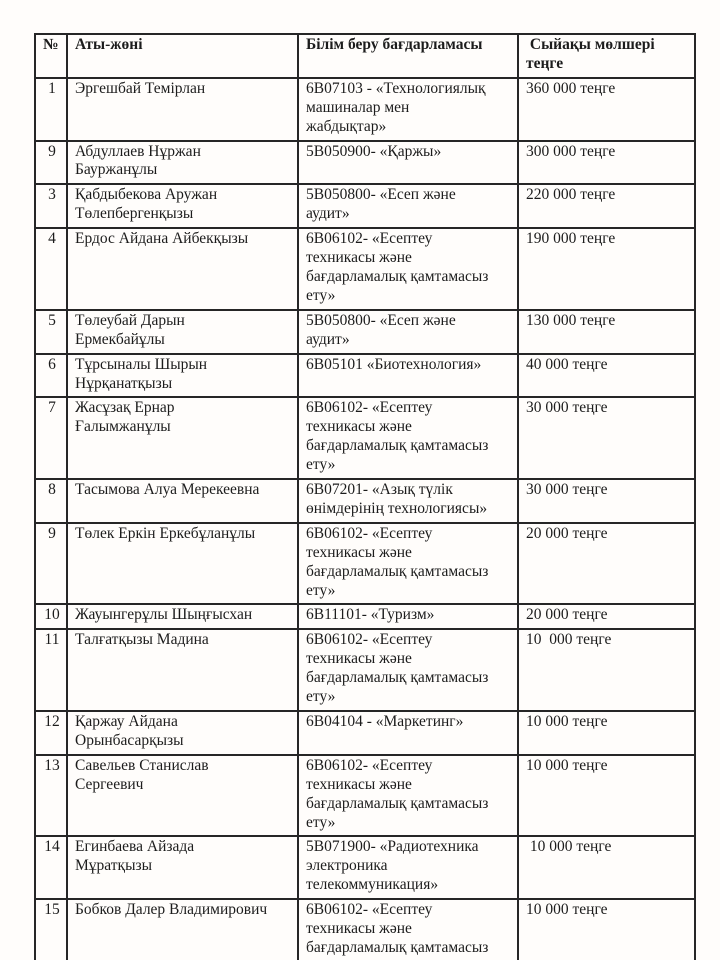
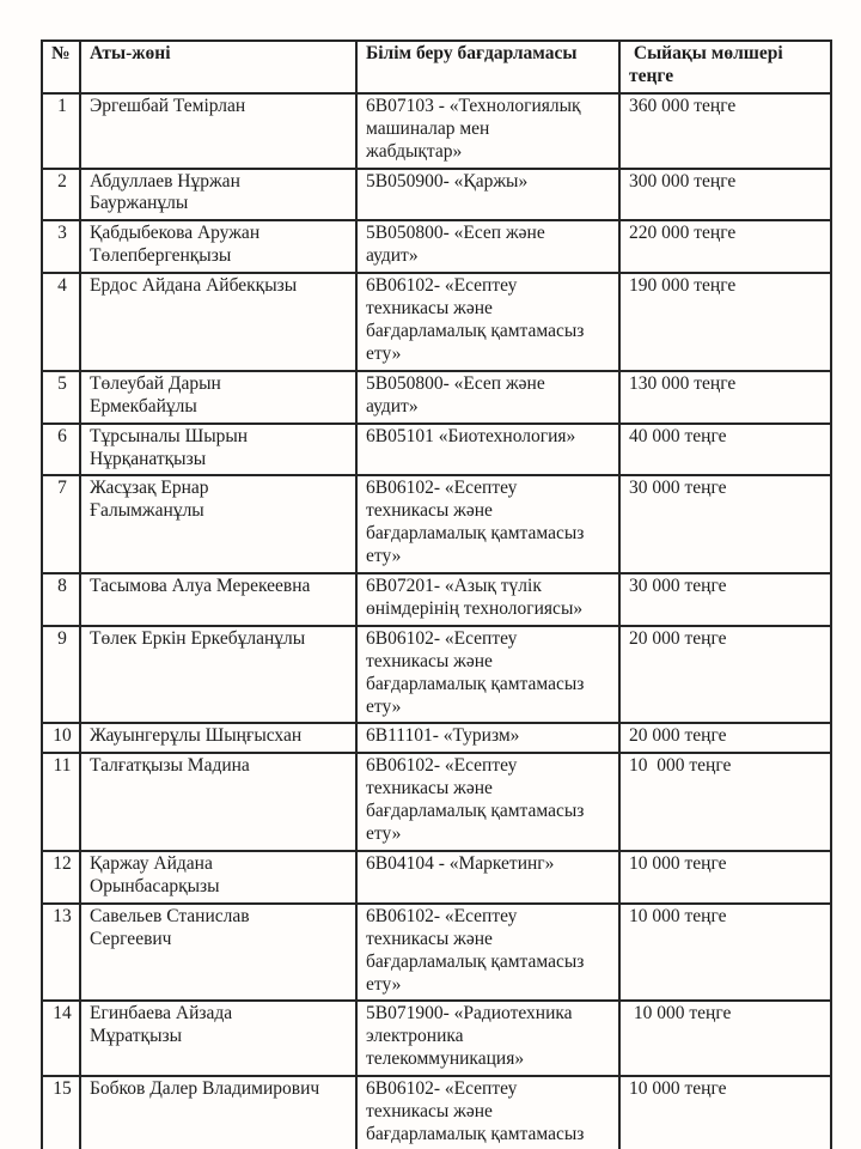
  №	Аты-жөні	Білім беру бағдарламасы	Сыйақы мөлшері теңге
  1	Эргешбай Темірлан	6B07103 - «Технологиялық машиналар мен жабдықтар»	360 000 теңге
- 9	Абдуллаев Нұржан Бауржанұлы	5B050900- «Қаржы»	300 000 теңге
+ 2	Абдуллаев Нұржан Бауржанұлы	5B050900- «Қаржы»	300 000 теңге
  3	Қабдыбекова Аружан Төлепбергенқызы	5B050800- «Есеп және аудит»	220 000 теңге
  4	Ердос Айдана Айбекқызы	6B06102- «Есептеу техникасы және бағдарламалық қамтамасыз ету»	190 000 теңге
  5	Төлеубай Дарын Ермекбайұлы	5B050800- «Есеп және аудит»	130 000 теңге
  6	Тұрсыналы Шырын Нұрқанатқызы	6B05101 «Биотехнология»	40 000 теңге
  7	Жасұзақ Ернар Ғалымжанұлы	6B06102- «Есептеу техникасы және бағдарламалық қамтамасыз ету»	30 000 теңге
  8	Тасымова Алуа Мерекеевна	6B07201- «Азық түлік өнімдерінің технологиясы»	30 000 теңге
  9	Төлек Еркін Еркебұланұлы	6B06102- «Есептеу техникасы және бағдарламалық қамтамасыз ету»	20 000 теңге
  10	Жауынгерұлы Шыңғысхан	6B11101- «Туризм»	20 000 теңге
  11	Талғатқызы Мадина	6B06102- «Есептеу техникасы және бағдарламалық қамтамасыз ету»	10 000 теңге
  12	Қаржау Айдана Орынбасарқызы	6B04104 - «Маркетинг»	10 000 теңге
  13	Савельев Станислав Сергеевич	6B06102- «Есептеу техникасы және бағдарламалық қамтамасыз ету»	10 000 теңге
  14	Егинбаева Айзада Мұратқызы	5B071900- «Радиотехника электроника телекоммуникация»	10 000 теңге
  15	Бобков Далер Владимирович	6B06102- «Есептеу техникасы және бағдарламалық қамтамасыз	10 000 теңге
